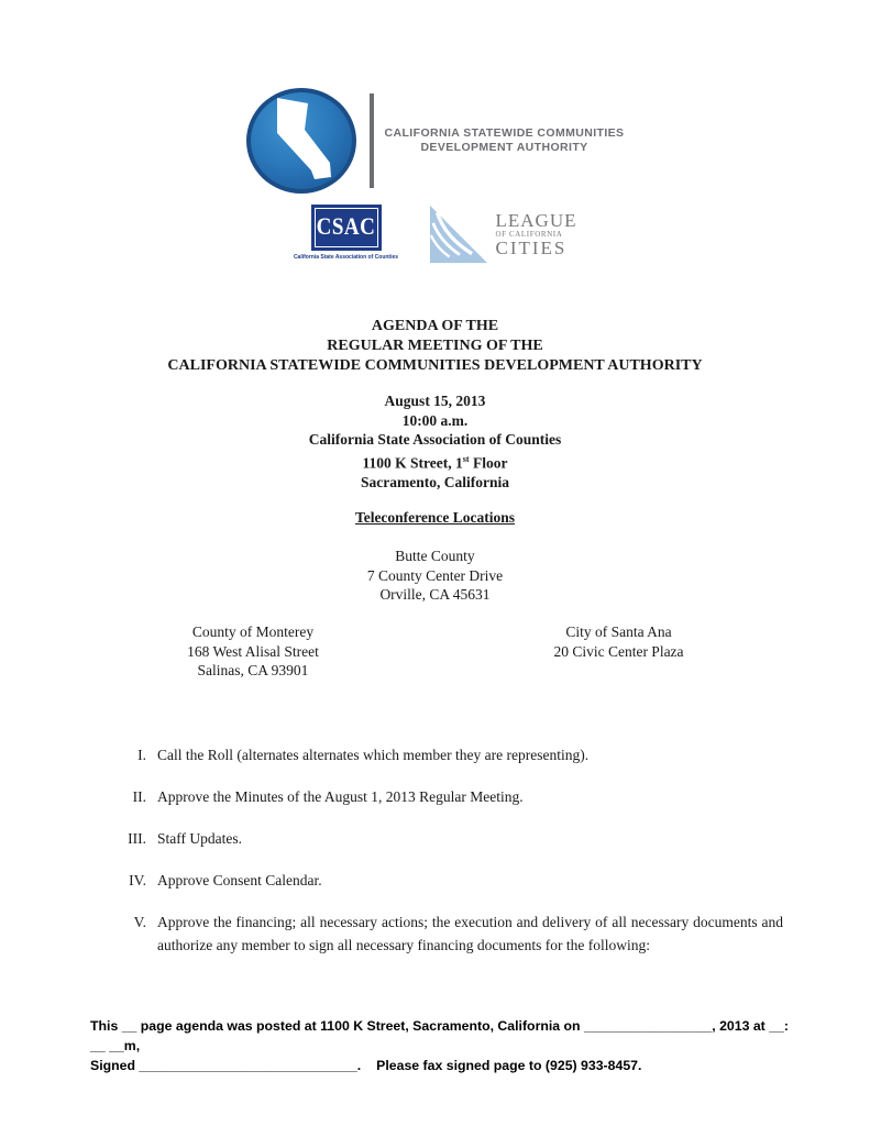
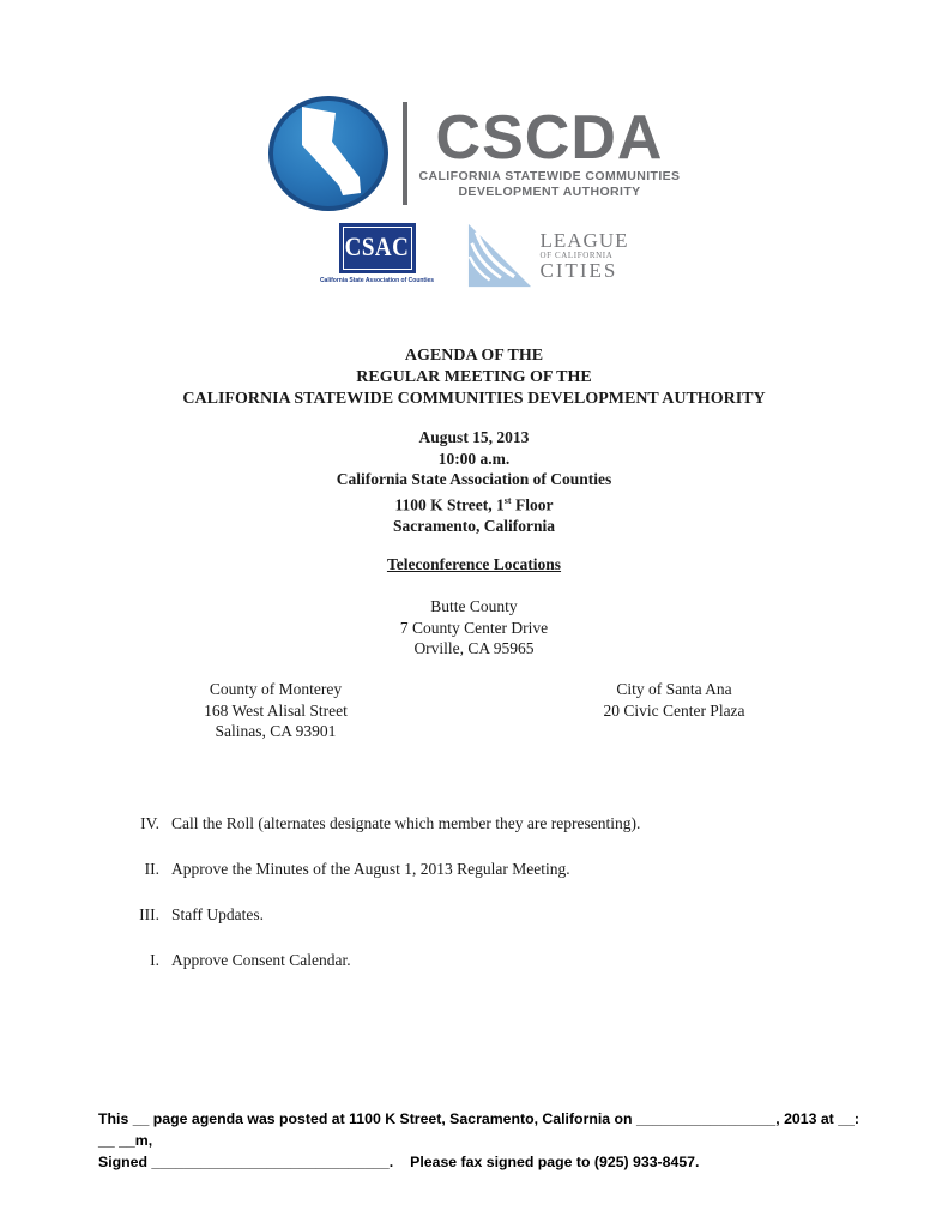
+ CSCDA
  CALIFORNIA STATEWIDE COMMUNITIES
  DEVELOPMENT AUTHORITY
  CSAC
  LEAGUE
  OF CALIFORNIA
  CITIES
  AGENDA OF THE
  REGULAR MEETING OF THE
  CALIFORNIA STATEWIDE COMMUNITIES DEVELOPMENT AUTHORITY
  August 15, 2013
  10:00 a.m.
  California State Association of Counties
  1100 K Street, 1st Floor
  Sacramento, California
  Teleconference Locations
  Butte County
  7 County Center Drive
- Orville, CA 45631
+ Orville, CA 95965
  County of Monterey
  168 West Alisal Street
  Salinas, CA 93901
  City of Santa Ana
  20 Civic Center Plaza
- I.
+ IV.
- Call the Roll (alternates alternates which member they are representing).
+ Call the Roll (alternates designate which member they are representing).
  II.
  Approve the Minutes of the August 1, 2013 Regular Meeting.
  III.
  Staff Updates.
- IV.
+ I.
  Approve Consent Calendar.
- V.
- Approve the financing; all necessary actions; the execution and delivery of all necessary documents and authorize any member to sign all necessary financing documents for the following:
  This __ page agenda was posted at 1100 K Street, Sacramento, California on _________________, 2013 at __: __ __m,
  Signed _____________________________. Please fax signed page to (925) 933-8457.
